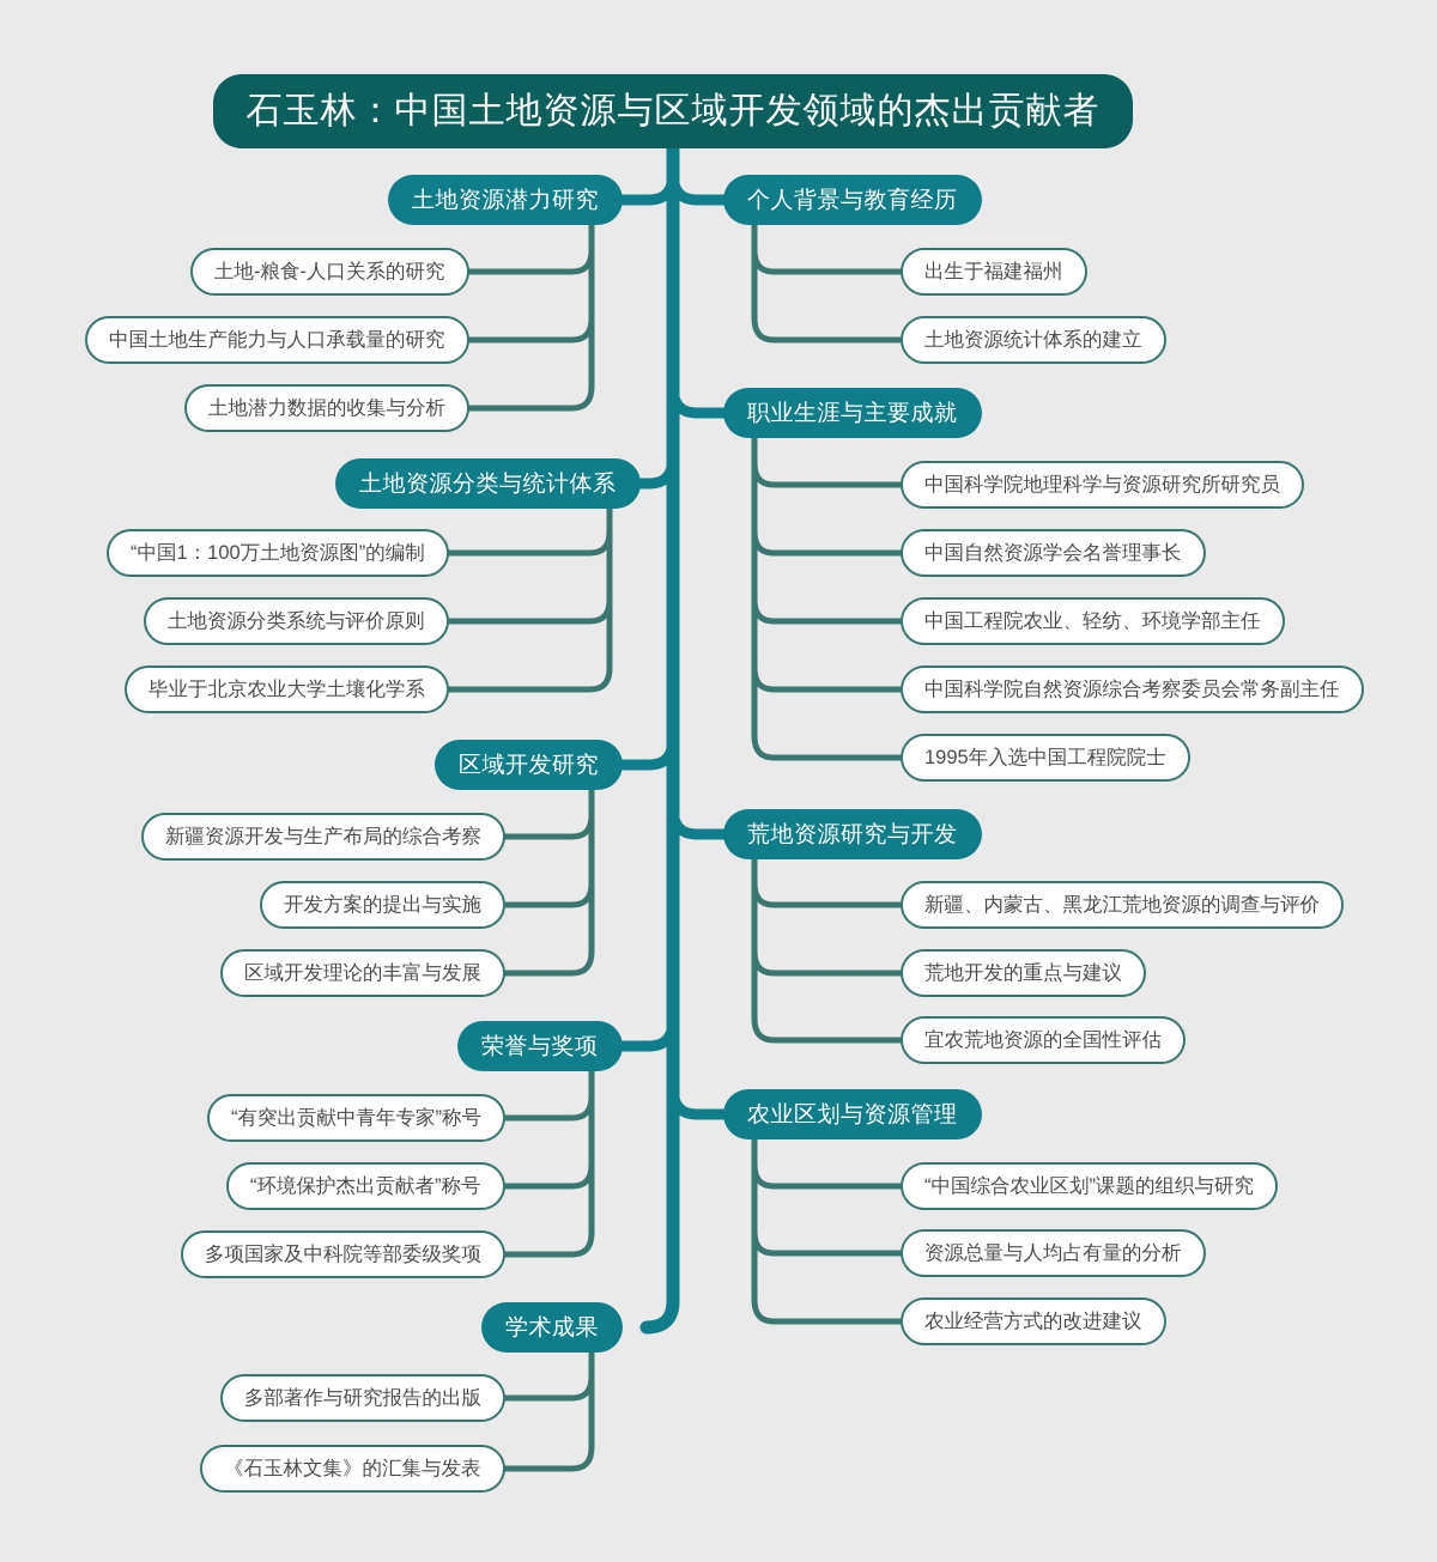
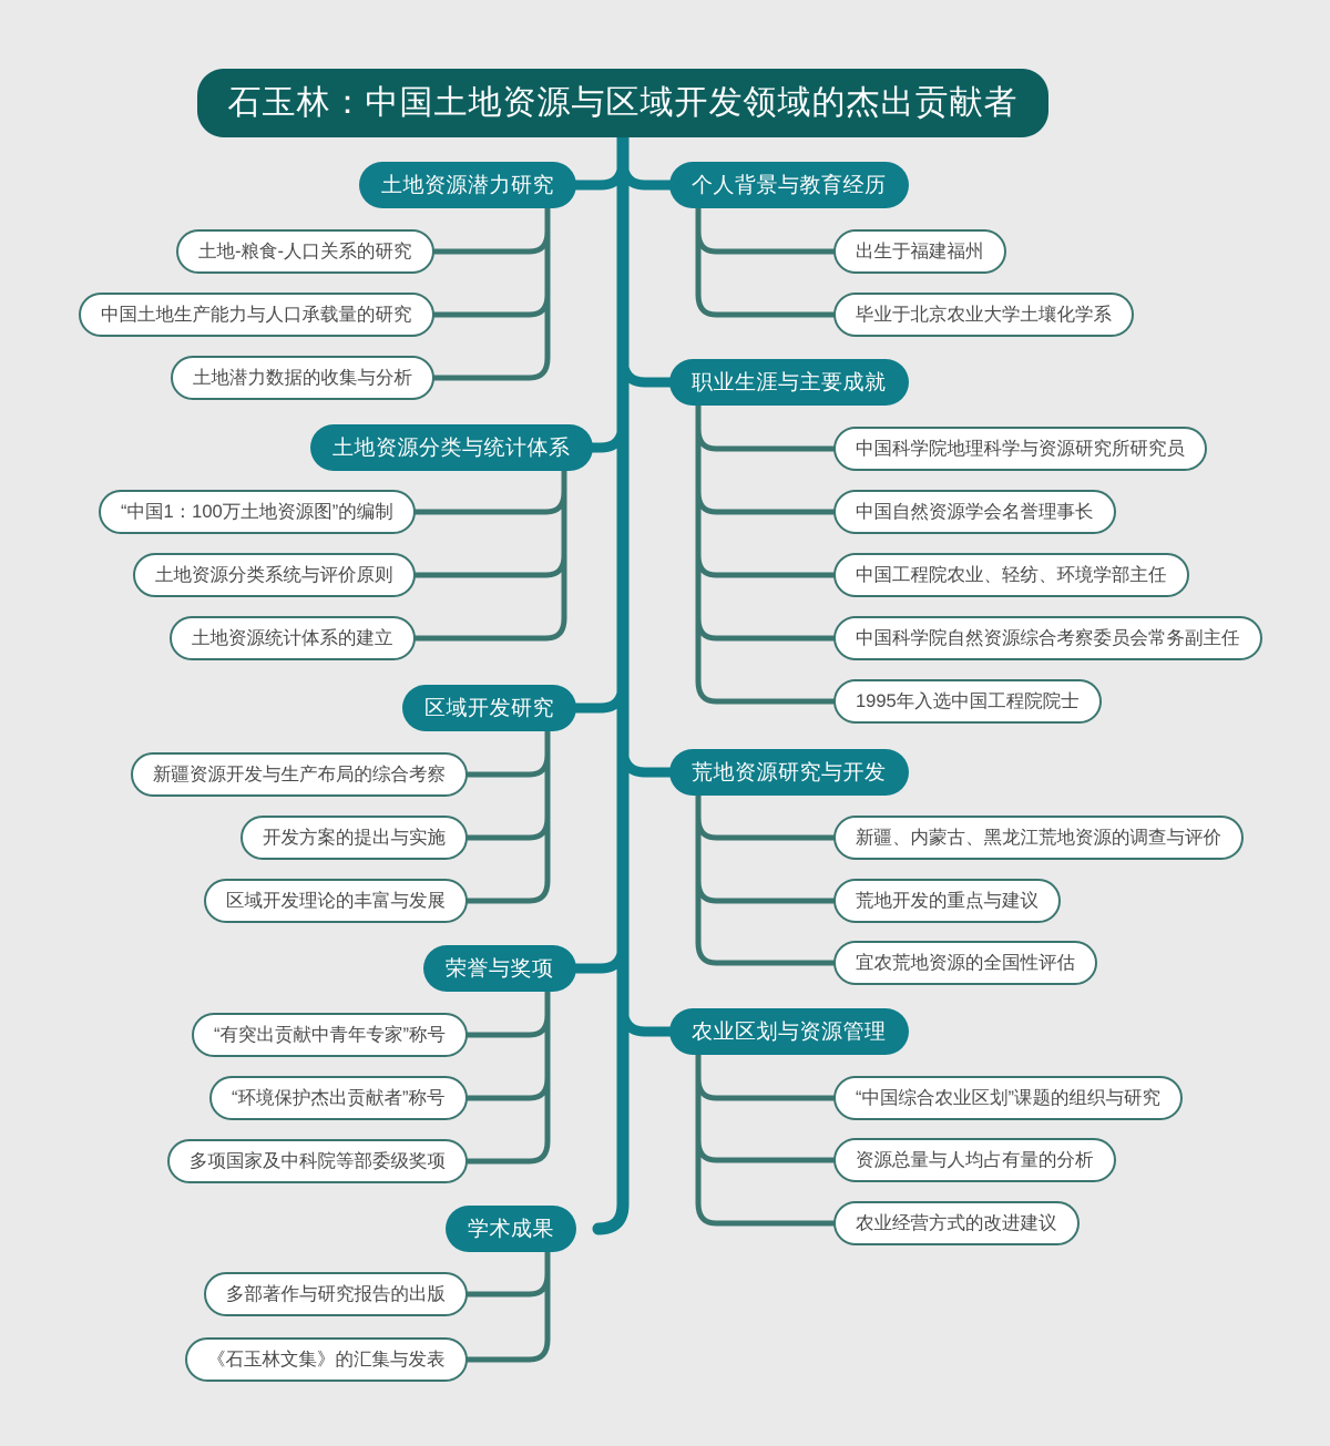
  石玉林：中国土地资源与区域开发领域的杰出贡献者
  土地资源潜力研究
  土地-粮食-人口关系的研究
  中国土地生产能力与人口承载量的研究
  土地潜力数据的收集与分析
  个人背景与教育经历
  出生于福建福州
- 土地资源统计体系的建立
+ 毕业于北京农业大学土壤化学系
  职业生涯与主要成就
  中国科学院地理科学与资源研究所研究员
  中国自然资源学会名誉理事长
  中国工程院农业、轻纺、环境学部主任
  中国科学院自然资源综合考察委员会常务副主任
  1995年入选中国工程院院士
  土地资源分类与统计体系
  “中国1：100万土地资源图”的编制
  土地资源分类系统与评价原则
- 毕业于北京农业大学土壤化学系
+ 土地资源统计体系的建立
  区域开发研究
  新疆资源开发与生产布局的综合考察
  开发方案的提出与实施
  区域开发理论的丰富与发展
  荒地资源研究与开发
  新疆、内蒙古、黑龙江荒地资源的调查与评价
  荒地开发的重点与建议
  宜农荒地资源的全国性评估
  荣誉与奖项
  “有突出贡献中青年专家”称号
  “环境保护杰出贡献者”称号
  多项国家及中科院等部委级奖项
  农业区划与资源管理
  “中国综合农业区划”课题的组织与研究
  资源总量与人均占有量的分析
  农业经营方式的改进建议
  学术成果
  多部著作与研究报告的出版
  《石玉林文集》的汇集与发表
